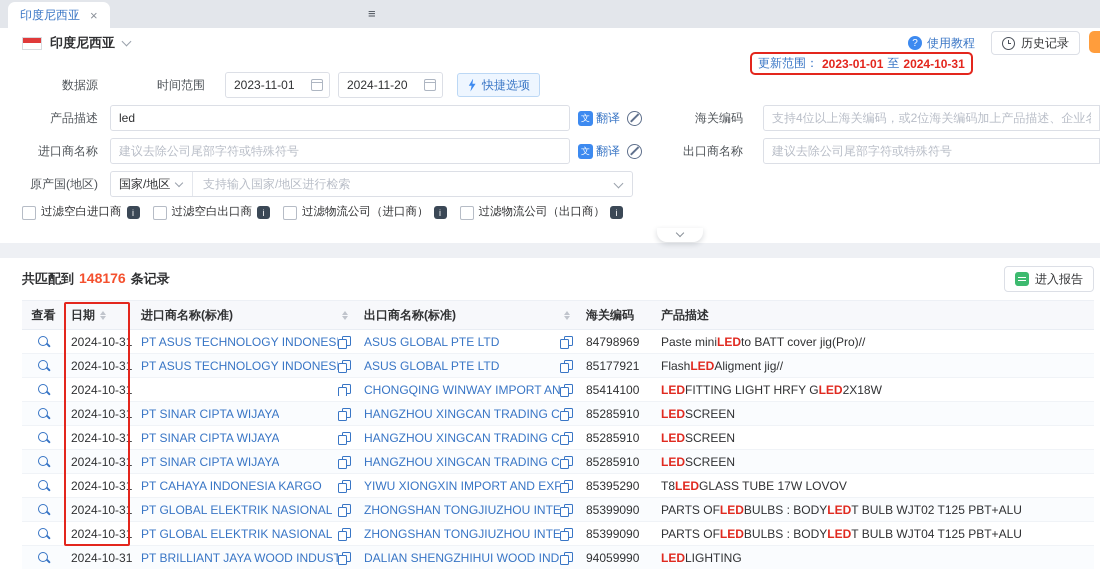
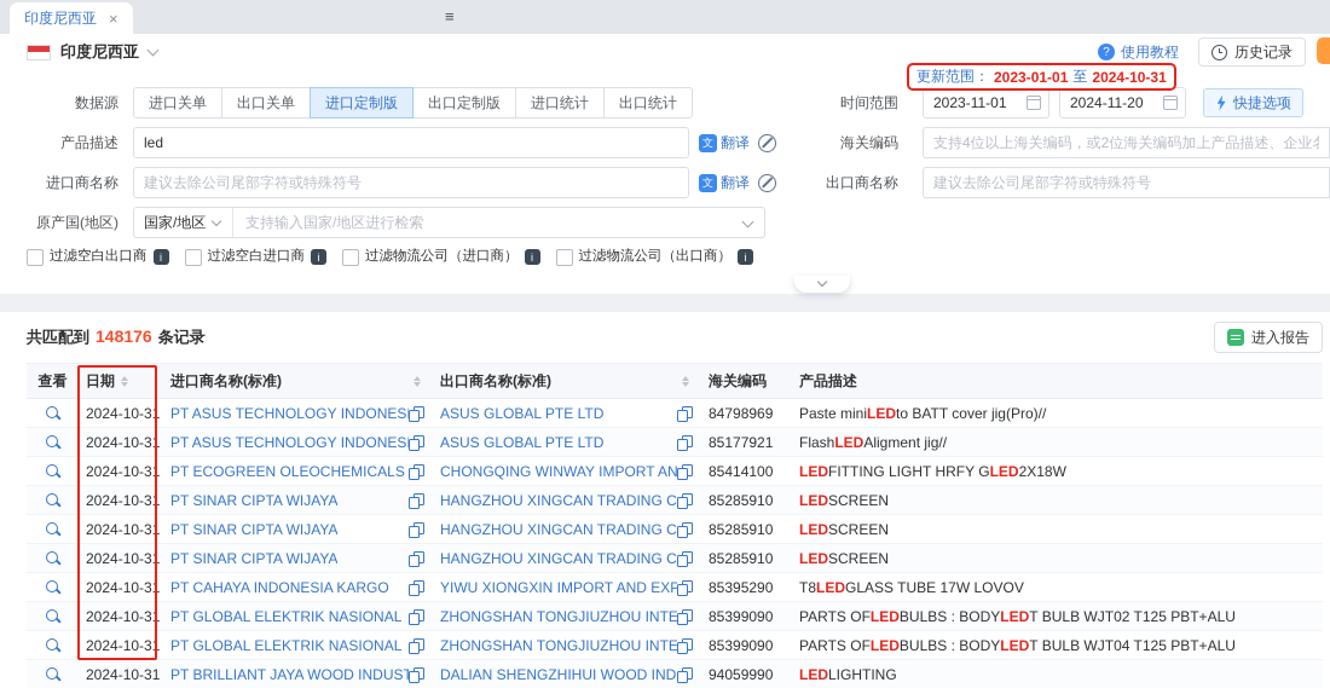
  印度尼西亚
  ×
  ≡
  印度尼西亚
  ?
  使用教程
  历史记录
  更新范围：
  2023-01-01
  至
  2024-10-31
  数据源
+ 进口关单
+ 出口关单
+ 进口定制版
+ 出口定制版
+ 进口统计
+ 出口统计
  时间范围
  2023-11-01
  2024-11-20
  快捷选项
  产品描述
  led
  文
  翻译
  海关编码
  支持4位以上海关编码，或2位海关编码加上产品描述、企业
  进口商名称
  建议去除公司尾部字符或特殊符号
  文
  翻译
  出口商名称
  建议去除公司尾部字符或特殊符号
  原产国(地区)
  国家/地区
  支持输入国家/地区进行检索
- 过滤空白进口商
+ 过滤空白出口商
  i
- 过滤空白出口商
+ 过滤空白进口商
  i
  过滤物流公司（进口商）
  i
  过滤物流公司（出口商）
  i
  共匹配到
  148176
  条记录
  进入报告
  查看
  日期
  进口商名称(标准)
  出口商名称(标准)
  海关编码
  产品描述
  2024-10-31
  PT ASUS TECHNOLOGY INDONES
  ASUS GLOBAL PTE LTD
  84798969
  Paste mini
  LED
  to BATT cover jig(Pro)//
  2024-10-31
  PT ASUS TECHNOLOGY INDONES
  ASUS GLOBAL PTE LTD
  85177921
  Flash
  LED
  Aligment jig//
  2024-10-31
+ PT ECOGREEN OLEOCHEMICALS
  CHONGQING WINWAY IMPORT AN
  85414100
  LED
  FITTING LIGHT HRFY G
  LED
  2X18W
  2024-10-31
  PT SINAR CIPTA WIJAYA
  HANGZHOU XINGCAN TRADING C
  85285910
  LED
  SCREEN
  2024-10-31
  PT SINAR CIPTA WIJAYA
  HANGZHOU XINGCAN TRADING C
  85285910
  LED
  SCREEN
  2024-10-31
  PT SINAR CIPTA WIJAYA
  HANGZHOU XINGCAN TRADING C
  85285910
  LED
  SCREEN
  2024-10-31
  PT CAHAYA INDONESIA KARGO
  YIWU XIONGXIN IMPORT AND EXP
  85395290
  T8
  LED
  GLASS TUBE 17W LOVOV
  2024-10-31
  PT GLOBAL ELEKTRIK NASIONAL
  ZHONGSHAN TONGJIUZHOU INTE
  85399090
  PARTS OF
  LED
  BULBS : BODY
  LED
  T BULB WJT02 T125 PBT+ALU
  2024-10-31
  PT GLOBAL ELEKTRIK NASIONAL
  ZHONGSHAN TONGJIUZHOU INTE
  85399090
  PARTS OF
  LED
  BULBS : BODY
  LED
  T BULB WJT04 T125 PBT+ALU
  2024-10-31
  PT BRILLIANT JAYA WOOD INDUS
  DALIAN SHENGZHIHUI WOOD IND
  94059990
  LED
  LIGHTING
